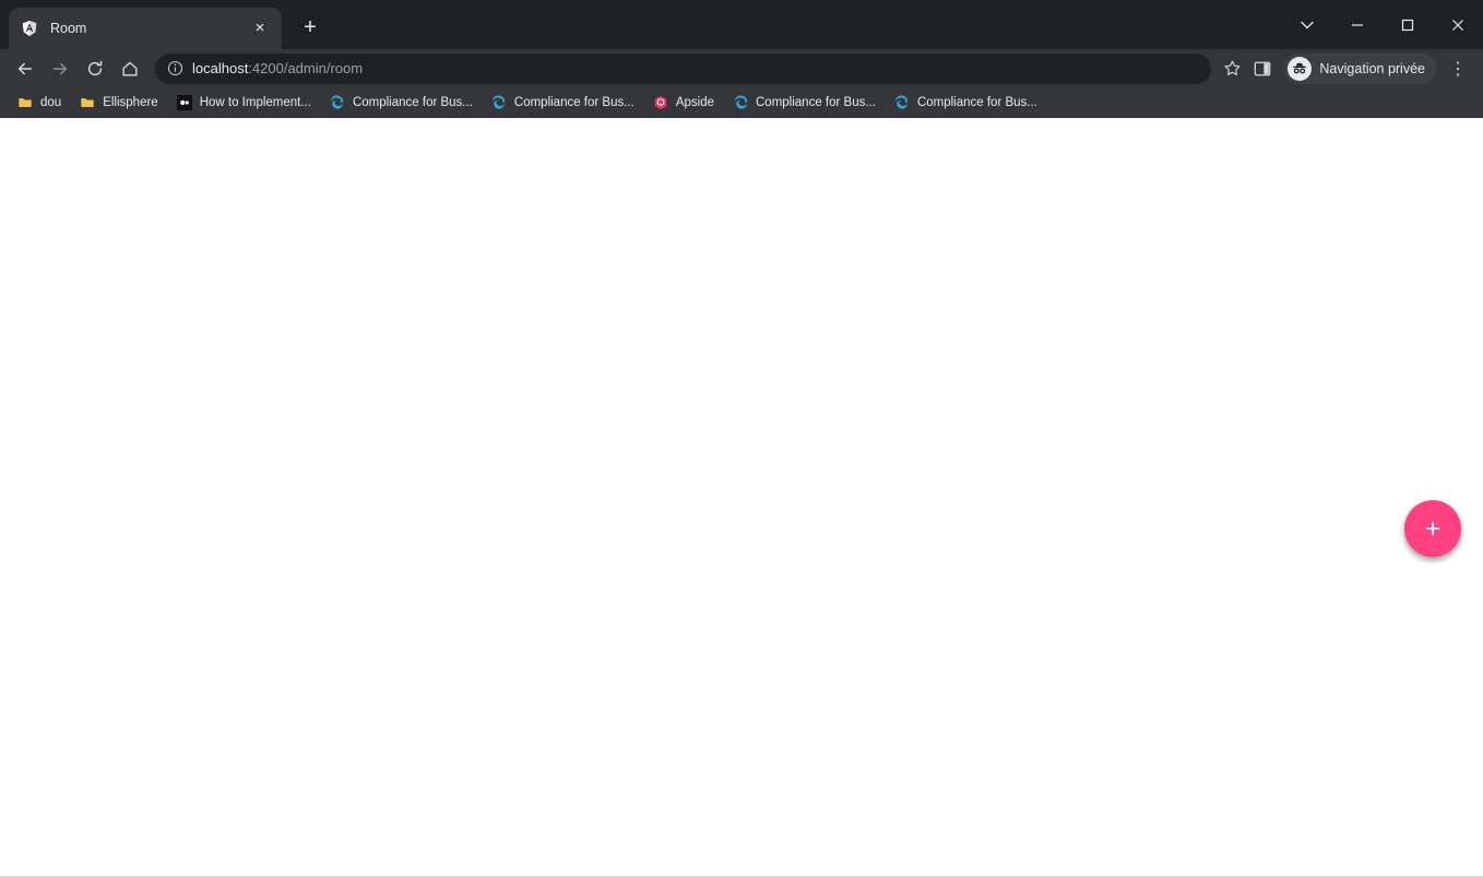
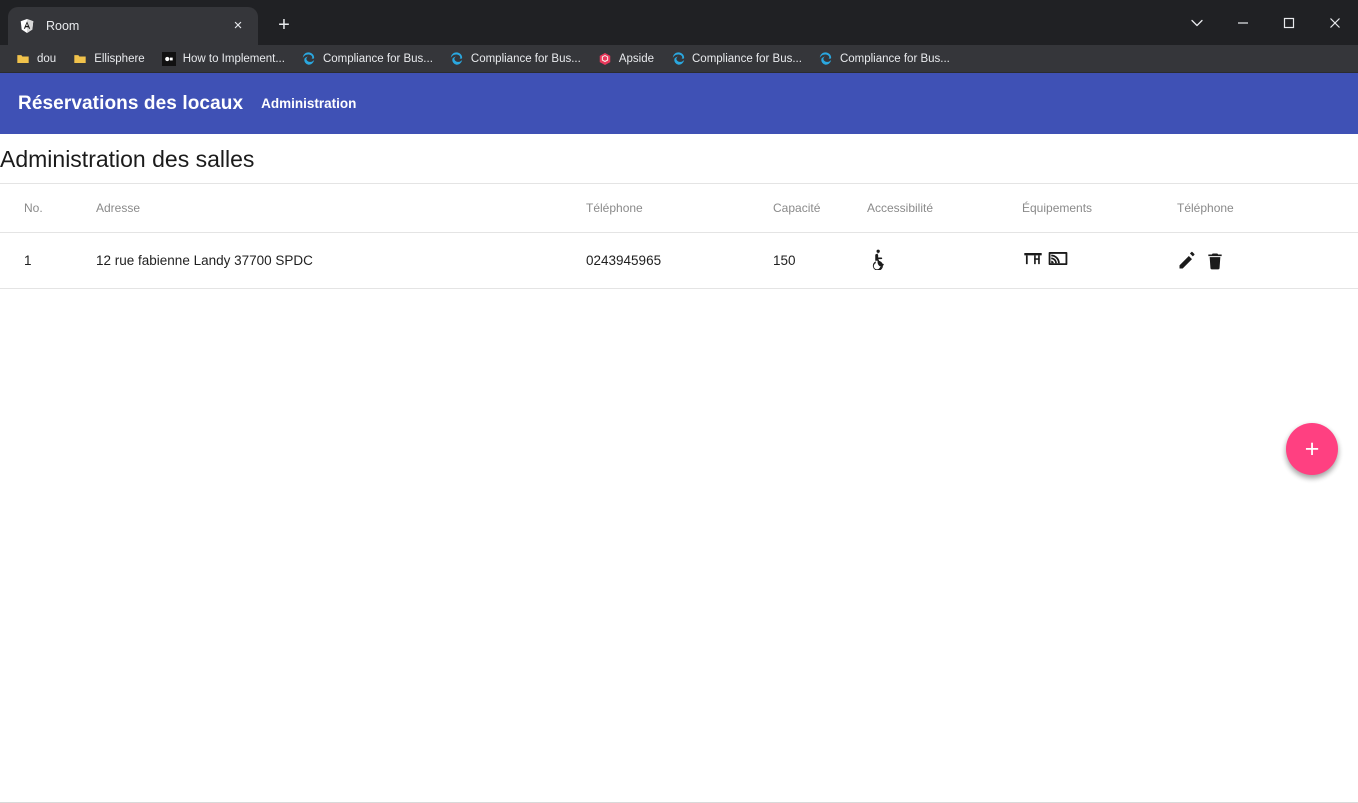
  Room
  ×
  +
- localhost:4200/admin/room
- Navigation privée
- ⋮
  dou
  Ellisphere
  How to Implement...
  Compliance for Bus...
  Compliance for Bus...
  Apside
  Compliance for Bus...
  Compliance for Bus...
+ Réservations des locaux
+ Administration
+ Administration des salles
+ No.	Adresse	Téléphone	Capacité	Accessibilité	Équipements	Téléphone
+ 1	12 rue fabienne Landy 37700 SPDC	0243945965	150
  +
